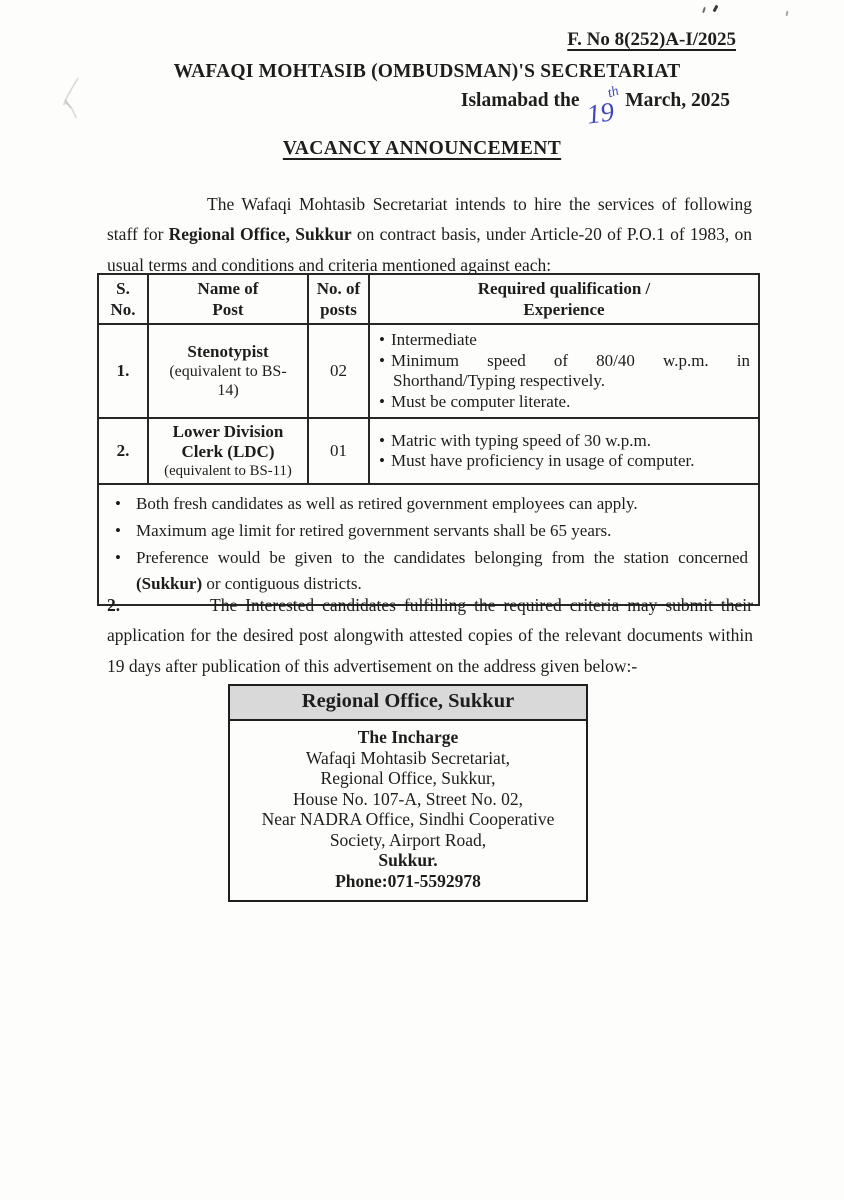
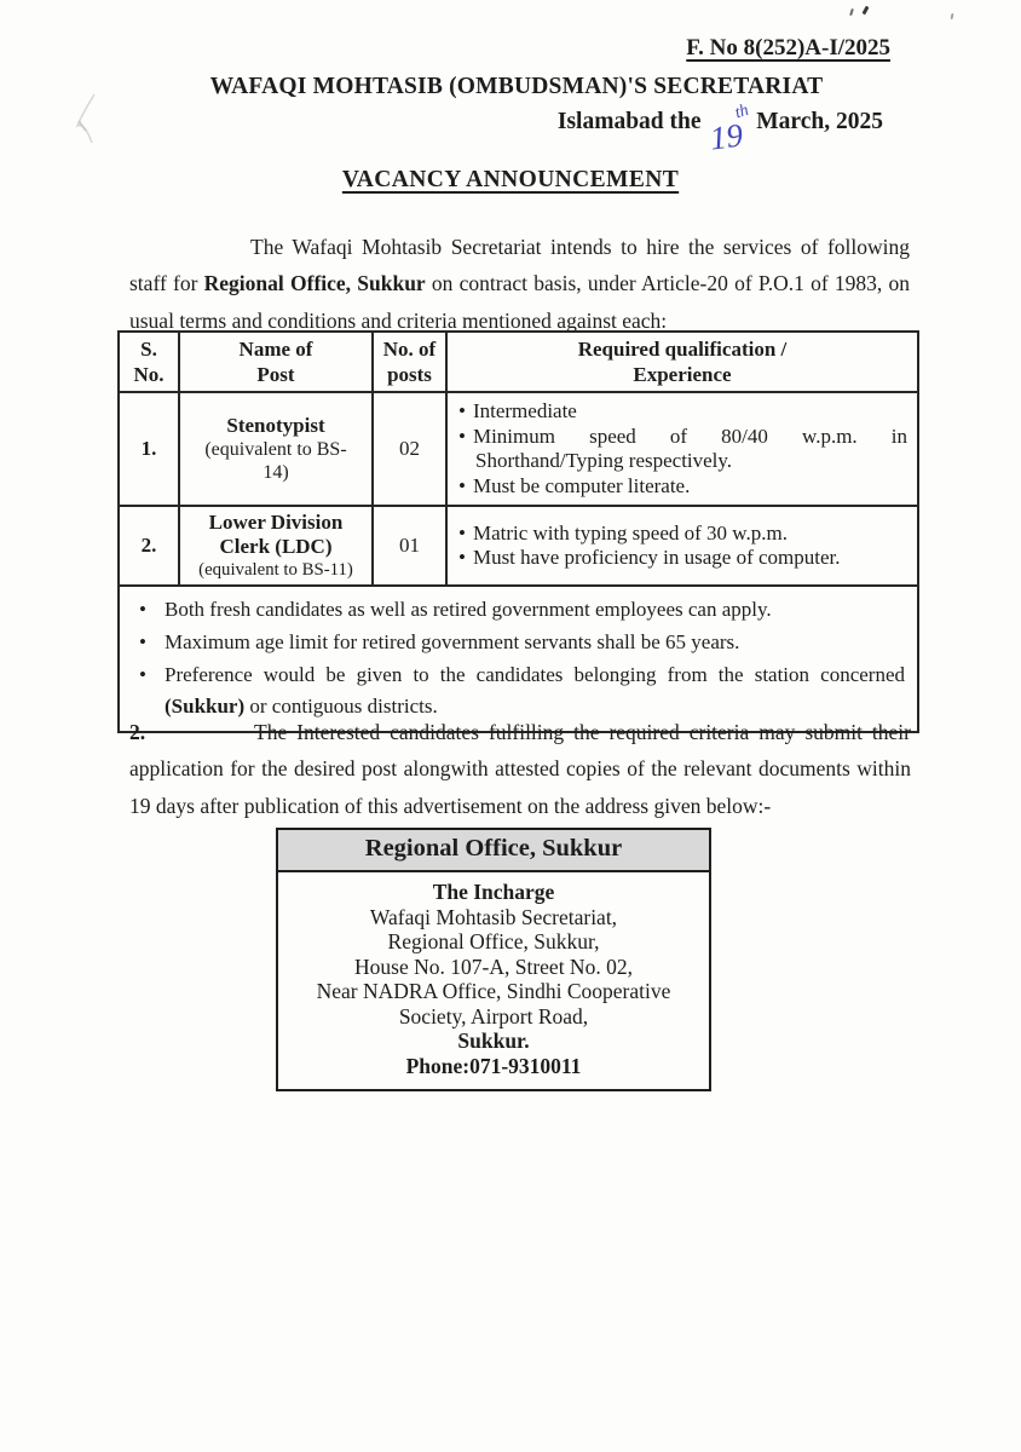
  F. No 8(252)A-I/2025
  WAFAQI MOHTASIB (OMBUDSMAN)'S SECRETARIAT
  Islamabad the
  March, 2025
  VACANCY ANNOUNCEMENT
  The Wafaqi Mohtasib Secretariat intends to hire the services of following staff for Regional Office, Sukkur on contract basis, under Article-20 of P.O.1 of 1983, on usual terms and conditions and criteria mentioned against each:
  S. No.	Name of Post	No. of posts	Required qualification / Experience
  1.	Stenotypist (equivalent to BS-14)	02	Intermediate Minimum speed of 80/40 w.p.m. in Shorthand/Typing respectively. Must be computer literate.
  2.	Lower Division Clerk (LDC) (equivalent to BS-11)	01	Matric with typing speed of 30 w.p.m. Must have proficiency in usage of computer.
  • Both fresh candidates as well as retired government employees can apply. • Maximum age limit for retired government servants shall be 65 years. • Preference would be given to the candidates belonging from the station concerned (Sukkur) or contiguous districts.
  2.
  The Interested candidates fulfilling the required criteria may submit their application for the desired post alongwith attested copies of the relevant documents within 19 days after publication of this advertisement on the address given below:-
  Regional Office, Sukkur
  The Incharge
  Wafaqi Mohtasib Secretariat,
  Regional Office, Sukkur,
  House No. 107-A, Street No. 02,
  Near NADRA Office, Sindhi Cooperative
  Society, Airport Road,
  Sukkur.
- Phone:071-5592978
+ Phone:071-9310011
